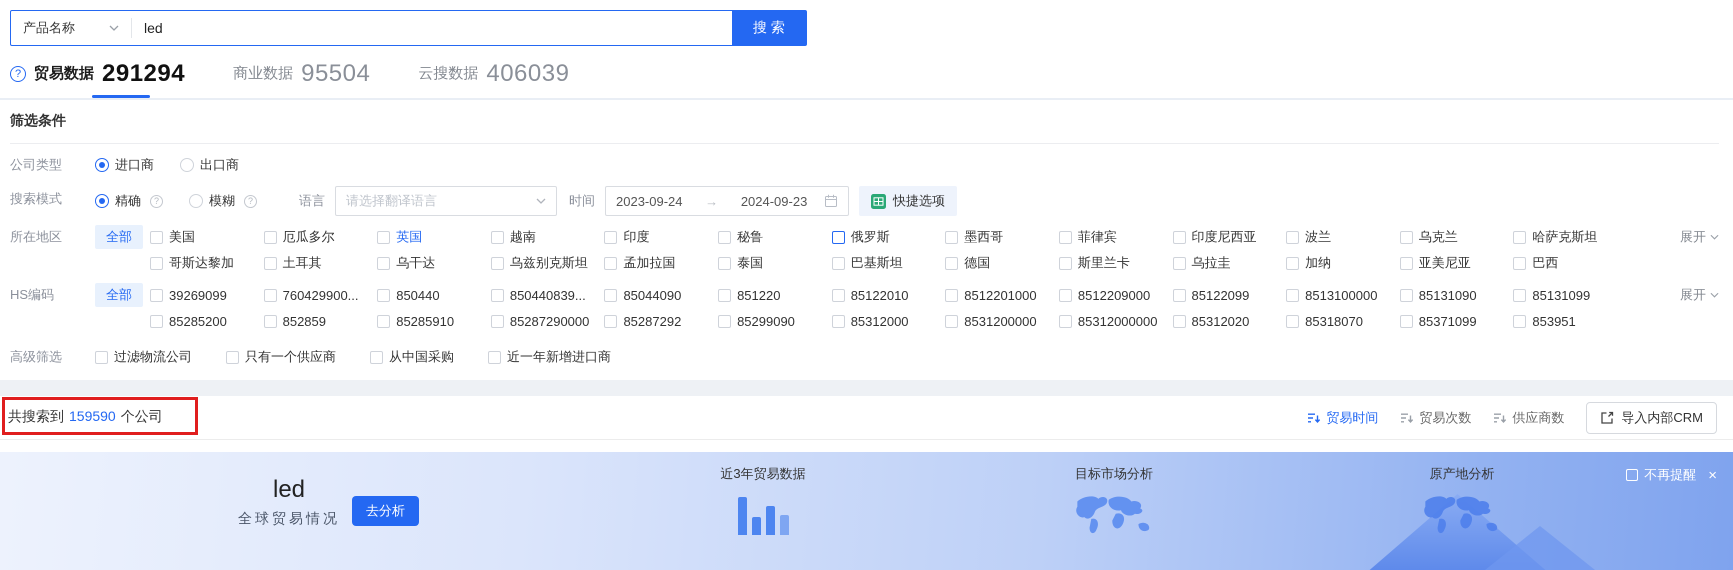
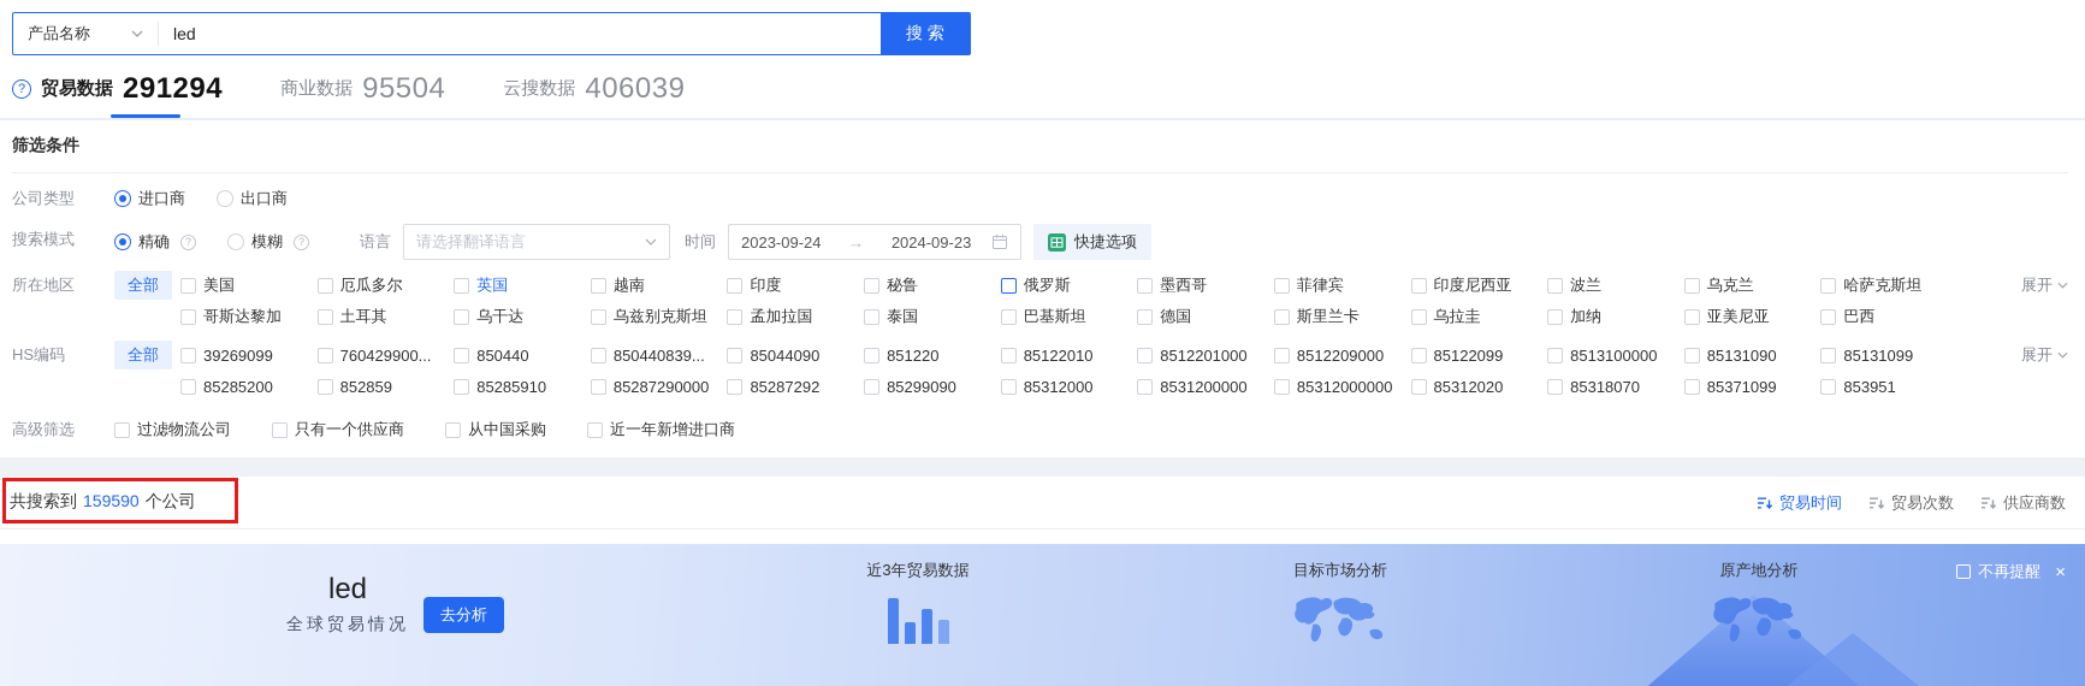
  产品名称
  led
  搜 索
  ?
  贸易数据
  291294
  商业数据
  95504
  云搜数据
  406039
  筛选条件
  公司类型
  进口商
  出口商
  搜索模式
  精确
  ?
  模糊
  ?
  语言
  请选择翻译语言
  时间
  2023-09-24
  →
  2024-09-23
  快捷选项
  所在地区
  全部
  美国
  厄瓜多尔
  英国
  越南
  印度
  秘鲁
  俄罗斯
  墨西哥
  菲律宾
  印度尼西亚
  波兰
  乌克兰
  哈萨克斯坦
  哥斯达黎加
  土耳其
  乌干达
  乌兹别克斯坦
  孟加拉国
  泰国
  巴基斯坦
  德国
  斯里兰卡
  乌拉圭
  加纳
  亚美尼亚
  巴西
  展开
  HS编码
  全部
  39269099
  760429900...
  850440
  850440839...
  85044090
  851220
  85122010
  8512201000
  8512209000
  85122099
  8513100000
  85131090
  85131099
  85285200
  852859
  85285910
  85287290000
  85287292
  85299090
  85312000
  8531200000
  85312000000
  85312020
  85318070
  85371099
  853951
  展开
  高级筛选
  过滤物流公司
  只有一个供应商
  从中国采购
  近一年新增进口商
  共搜索到 159590 个公司
  贸易时间
  贸易次数
  供应商数
- 导入内部CRM
  led
  全球贸易情况
  去分析
  近3年贸易数据
  目标市场分析
  原产地分析
  不再提醒
  ×
